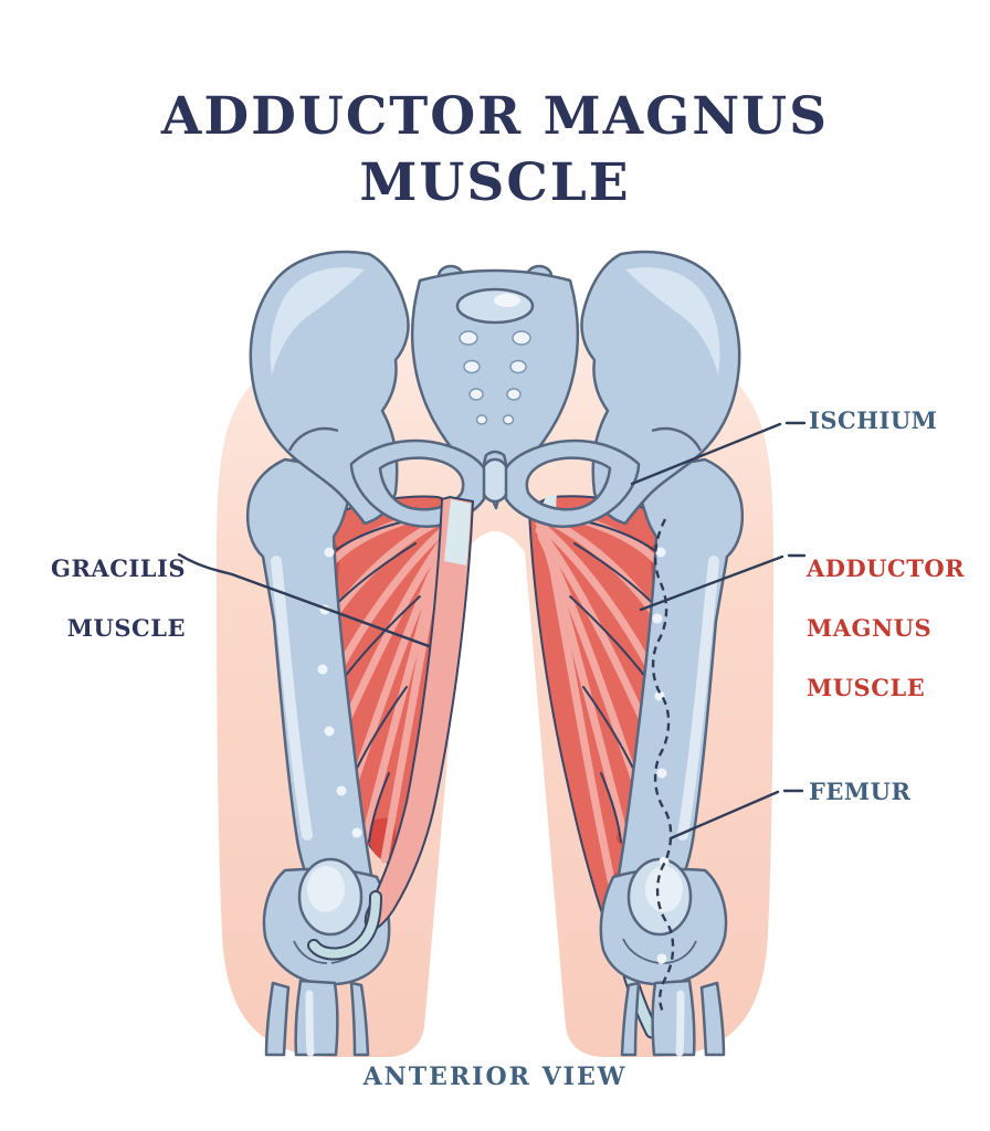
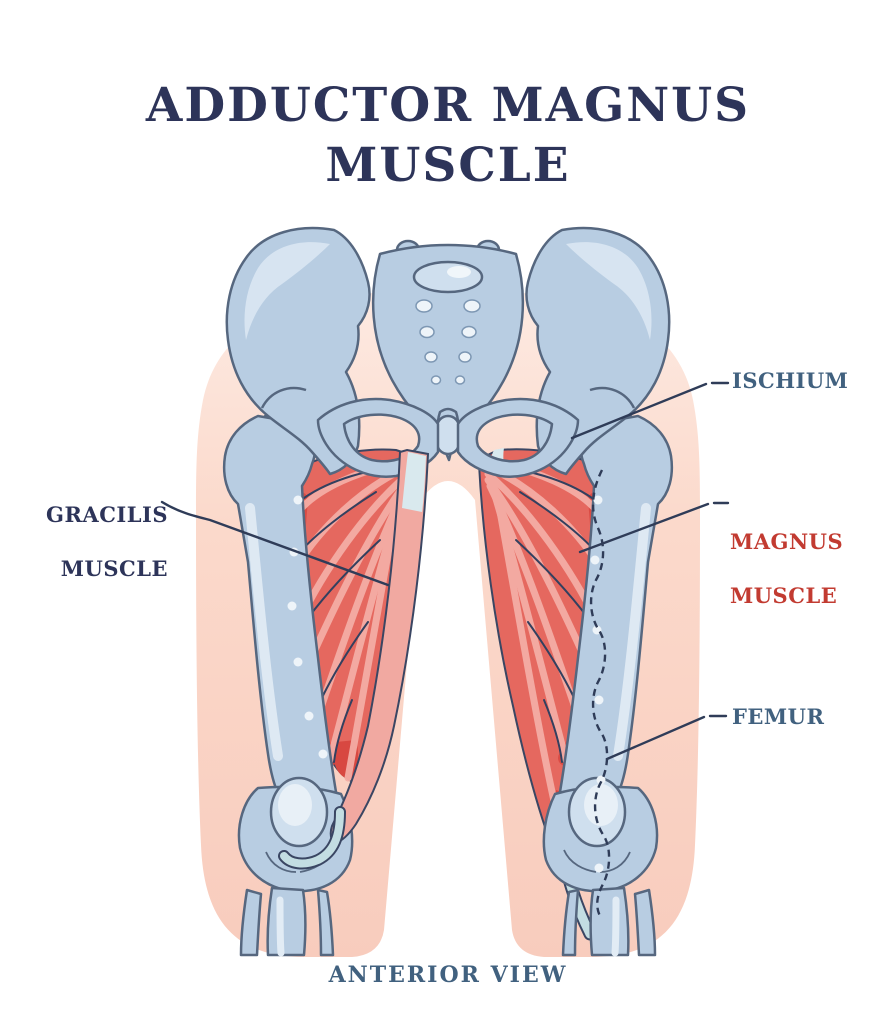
  ADDUCTOR MAGNUS
  MUSCLE
  ISCHIUM
  GRACILIS
  MUSCLE
- ADDUCTOR
  MAGNUS
  MUSCLE
  FEMUR
  ANTERIOR VIEW
